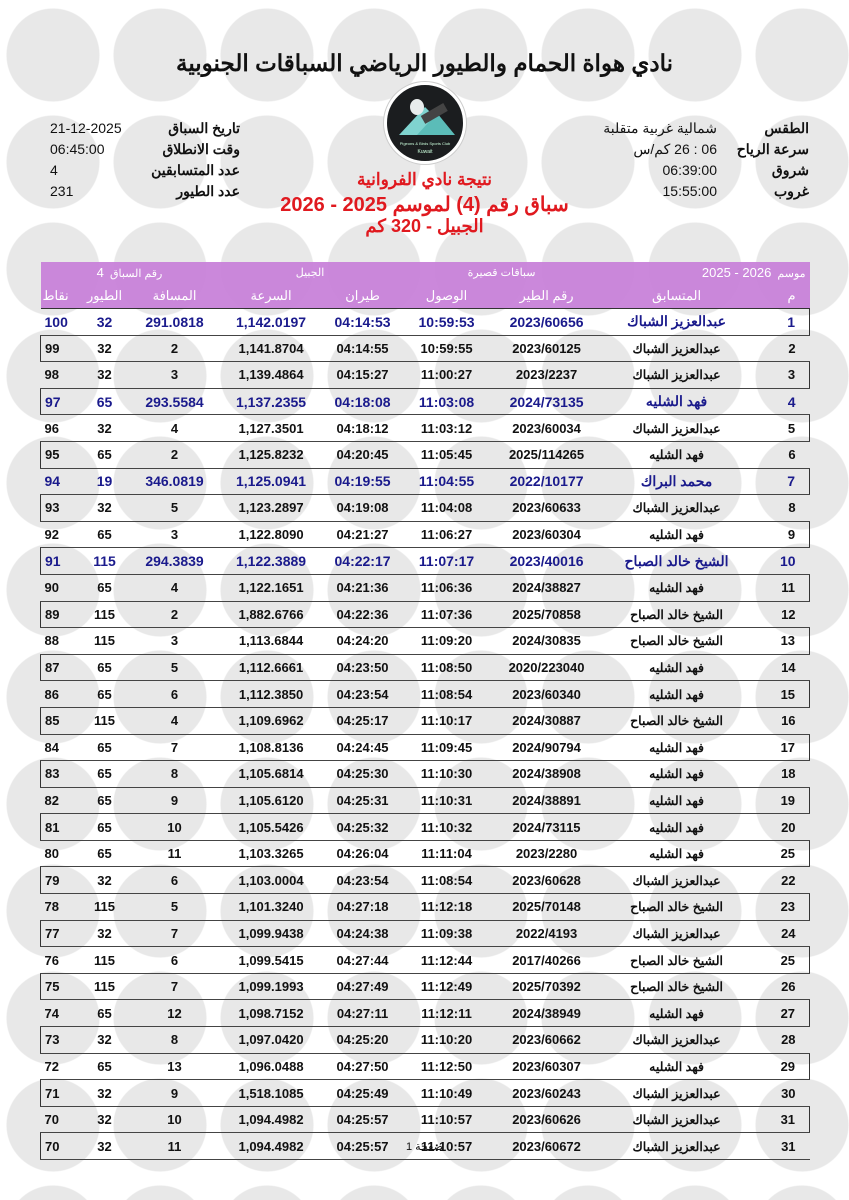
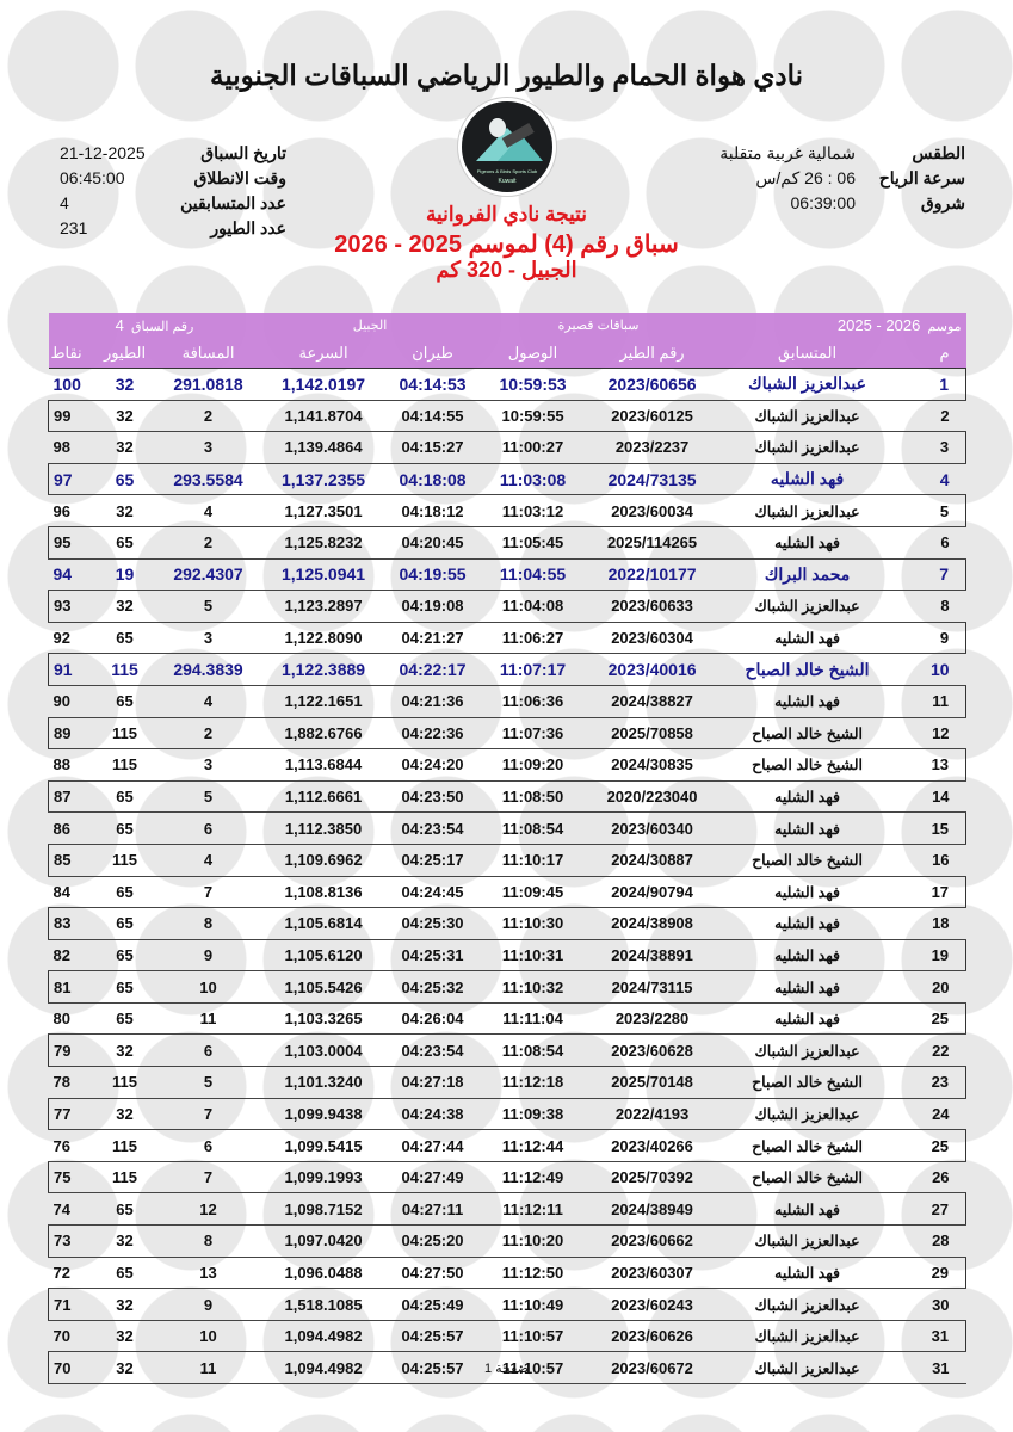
  نادي هواة الحمام والطيور الرياضي السباقات الجنوبية
  الطقس
  شمالية غربية متقلبة
  سرعة الرياح
  06 : 26 كم/س
  شروق
  06:39:00
- غروب
- 15:55:00
  تاريخ السباق
  21-12-2025
  وقت الانطلاق
  06:45:00
  عدد المتسابقين
  4
  عدد الطيور
  231
  نتيجة نادي الفروانية
  سباق رقم (4) لموسم 2025 - 2026
  الجبيل - 320 كم
  موسم 2026 - 2025	سباقات قصيرة	الجبيل	رقم السباق 4
  م	المتسابق	رقم الطير	الوصول	طيران	السرعة	المسافة	الطيور	نقاط
  1	عبدالعزيز الشباك	2023/60656	10:59:53	04:14:53	1,142.0197	291.0818	32	100
  2	عبدالعزيز الشباك	2023/60125	10:59:55	04:14:55	1,141.8704	2	32	99
  3	عبدالعزيز الشباك	2023/2237	11:00:27	04:15:27	1,139.4864	3	32	98
  4	فهد الشليه	2024/73135	11:03:08	04:18:08	1,137.2355	293.5584	65	97
  5	عبدالعزيز الشباك	2023/60034	11:03:12	04:18:12	1,127.3501	4	32	96
  6	فهد الشليه	2025/114265	11:05:45	04:20:45	1,125.8232	2	65	95
- 7	محمد البراك	2022/10177	11:04:55	04:19:55	1,125.0941	346.0819	19	94
+ 7	محمد البراك	2022/10177	11:04:55	04:19:55	1,125.0941	292.4307	19	94
  8	عبدالعزيز الشباك	2023/60633	11:04:08	04:19:08	1,123.2897	5	32	93
  9	فهد الشليه	2023/60304	11:06:27	04:21:27	1,122.8090	3	65	92
  10	الشيخ خالد الصباح	2023/40016	11:07:17	04:22:17	1,122.3889	294.3839	115	91
  11	فهد الشليه	2024/38827	11:06:36	04:21:36	1,122.1651	4	65	90
  12	الشيخ خالد الصباح	2025/70858	11:07:36	04:22:36	1,882.6766	2	115	89
  13	الشيخ خالد الصباح	2024/30835	11:09:20	04:24:20	1,113.6844	3	115	88
  14	فهد الشليه	2020/223040	11:08:50	04:23:50	1,112.6661	5	65	87
  15	فهد الشليه	2023/60340	11:08:54	04:23:54	1,112.3850	6	65	86
  16	الشيخ خالد الصباح	2024/30887	11:10:17	04:25:17	1,109.6962	4	115	85
  17	فهد الشليه	2024/90794	11:09:45	04:24:45	1,108.8136	7	65	84
  18	فهد الشليه	2024/38908	11:10:30	04:25:30	1,105.6814	8	65	83
  19	فهد الشليه	2024/38891	11:10:31	04:25:31	1,105.6120	9	65	82
  20	فهد الشليه	2024/73115	11:10:32	04:25:32	1,105.5426	10	65	81
  25	فهد الشليه	2023/2280	11:11:04	04:26:04	1,103.3265	11	65	80
  22	عبدالعزيز الشباك	2023/60628	11:08:54	04:23:54	1,103.0004	6	32	79
  23	الشيخ خالد الصباح	2025/70148	11:12:18	04:27:18	1,101.3240	5	115	78
  24	عبدالعزيز الشباك	2022/4193	11:09:38	04:24:38	1,099.9438	7	32	77
- 25	الشيخ خالد الصباح	2017/40266	11:12:44	04:27:44	1,099.5415	6	115	76
+ 25	الشيخ خالد الصباح	2023/40266	11:12:44	04:27:44	1,099.5415	6	115	76
  26	الشيخ خالد الصباح	2025/70392	11:12:49	04:27:49	1,099.1993	7	115	75
  27	فهد الشليه	2024/38949	11:12:11	04:27:11	1,098.7152	12	65	74
  28	عبدالعزيز الشباك	2023/60662	11:10:20	04:25:20	1,097.0420	8	32	73
  29	فهد الشليه	2023/60307	11:12:50	04:27:50	1,096.0488	13	65	72
  30	عبدالعزيز الشباك	2023/60243	11:10:49	04:25:49	1,518.1085	9	32	71
  31	عبدالعزيز الشباك	2023/60626	11:10:57	04:25:57	1,094.4982	10	32	70
  31	عبدالعزيز الشباك	2023/60672	11:10:57	04:25:57	1,094.4982	11	32	70
  صفحة 1
